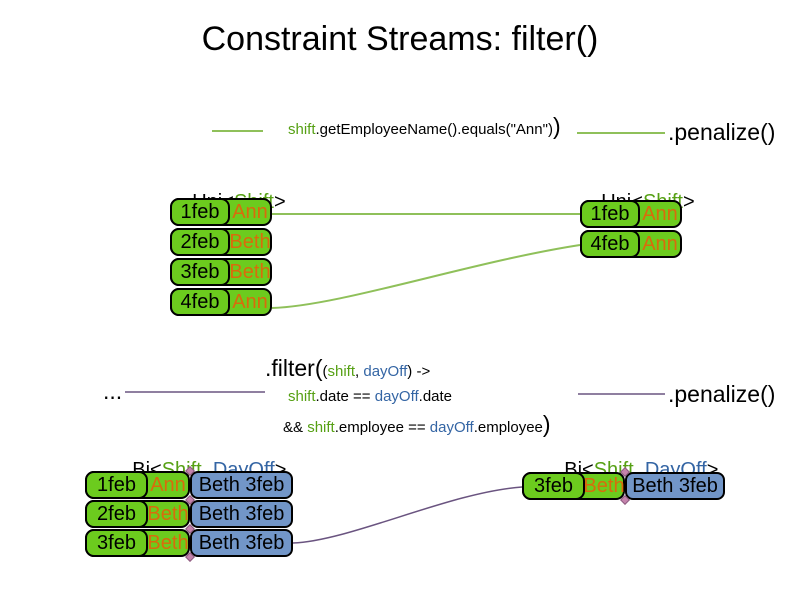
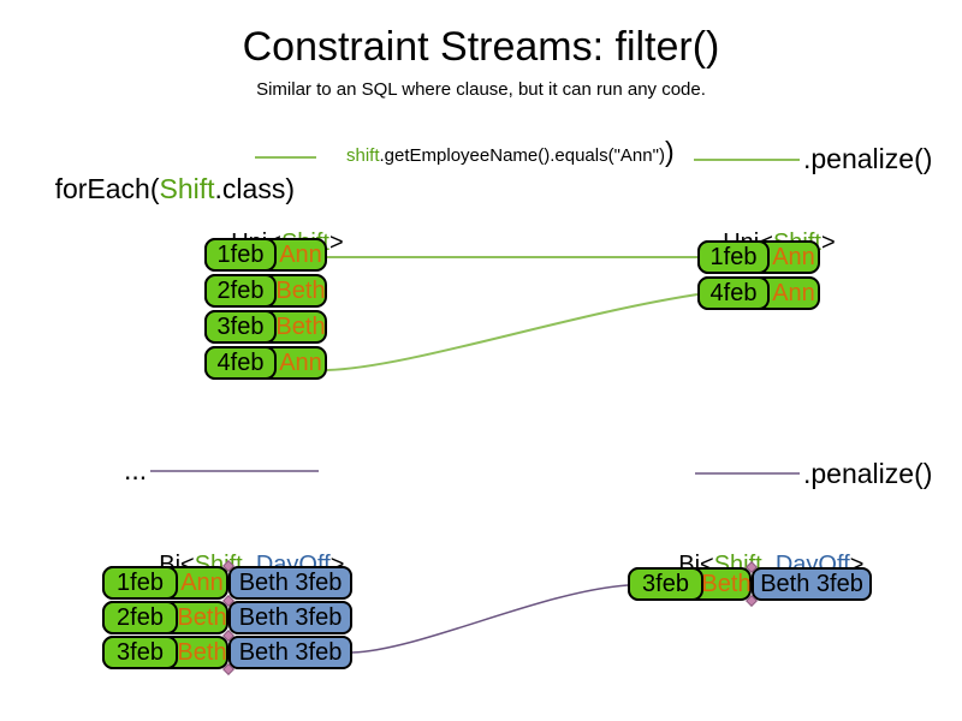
  Constraint Streams: filter()
+ Similar to an SQL where clause, but it can run any code.
+ forEach(Shift.class)
  shift.getEmployeeName().equals("Ann"))
  .penalize()
  1feb
  Ann
  2feb
  Beth
  3feb
  Beth
  4feb
  Ann
  1feb
  Ann
  4feb
  Ann
  ...
- .filter((shift, dayOff) ->
- shift.date == dayOff.date
- && shift.employee == dayOff.employee)
  .penalize()
  Bi<Sht, DayOff>
  Bi<Sht, DayOff>
  1feb
  Ann
  Beth 3feb
  2feb
  Beth
  Beth 3feb
  3feb
  Beth
  Beth 3feb
  3feb
  Beth
  Beth 3feb
